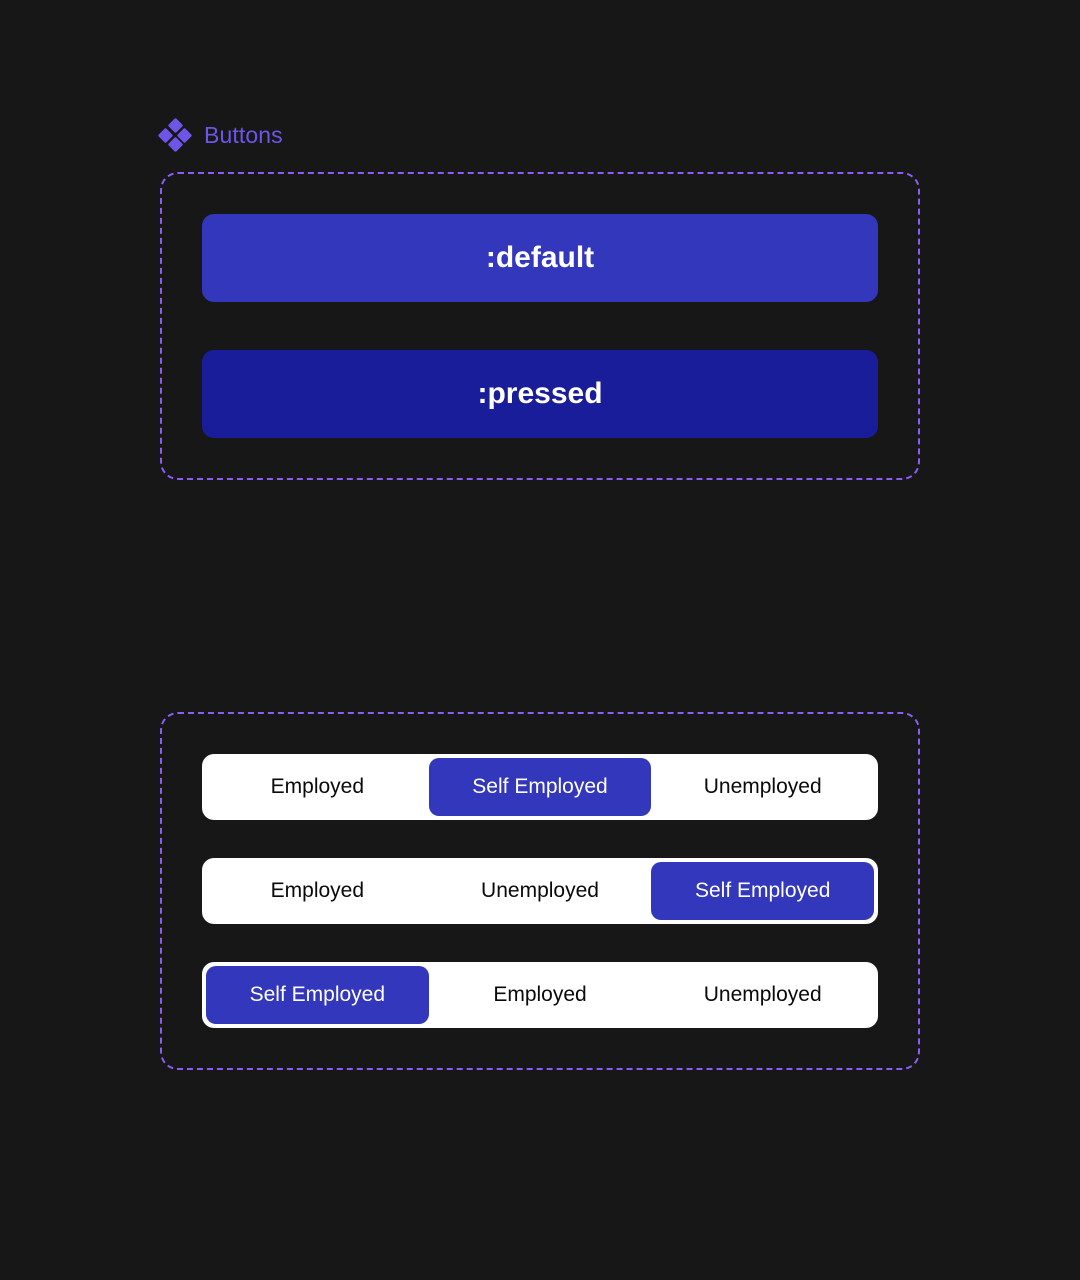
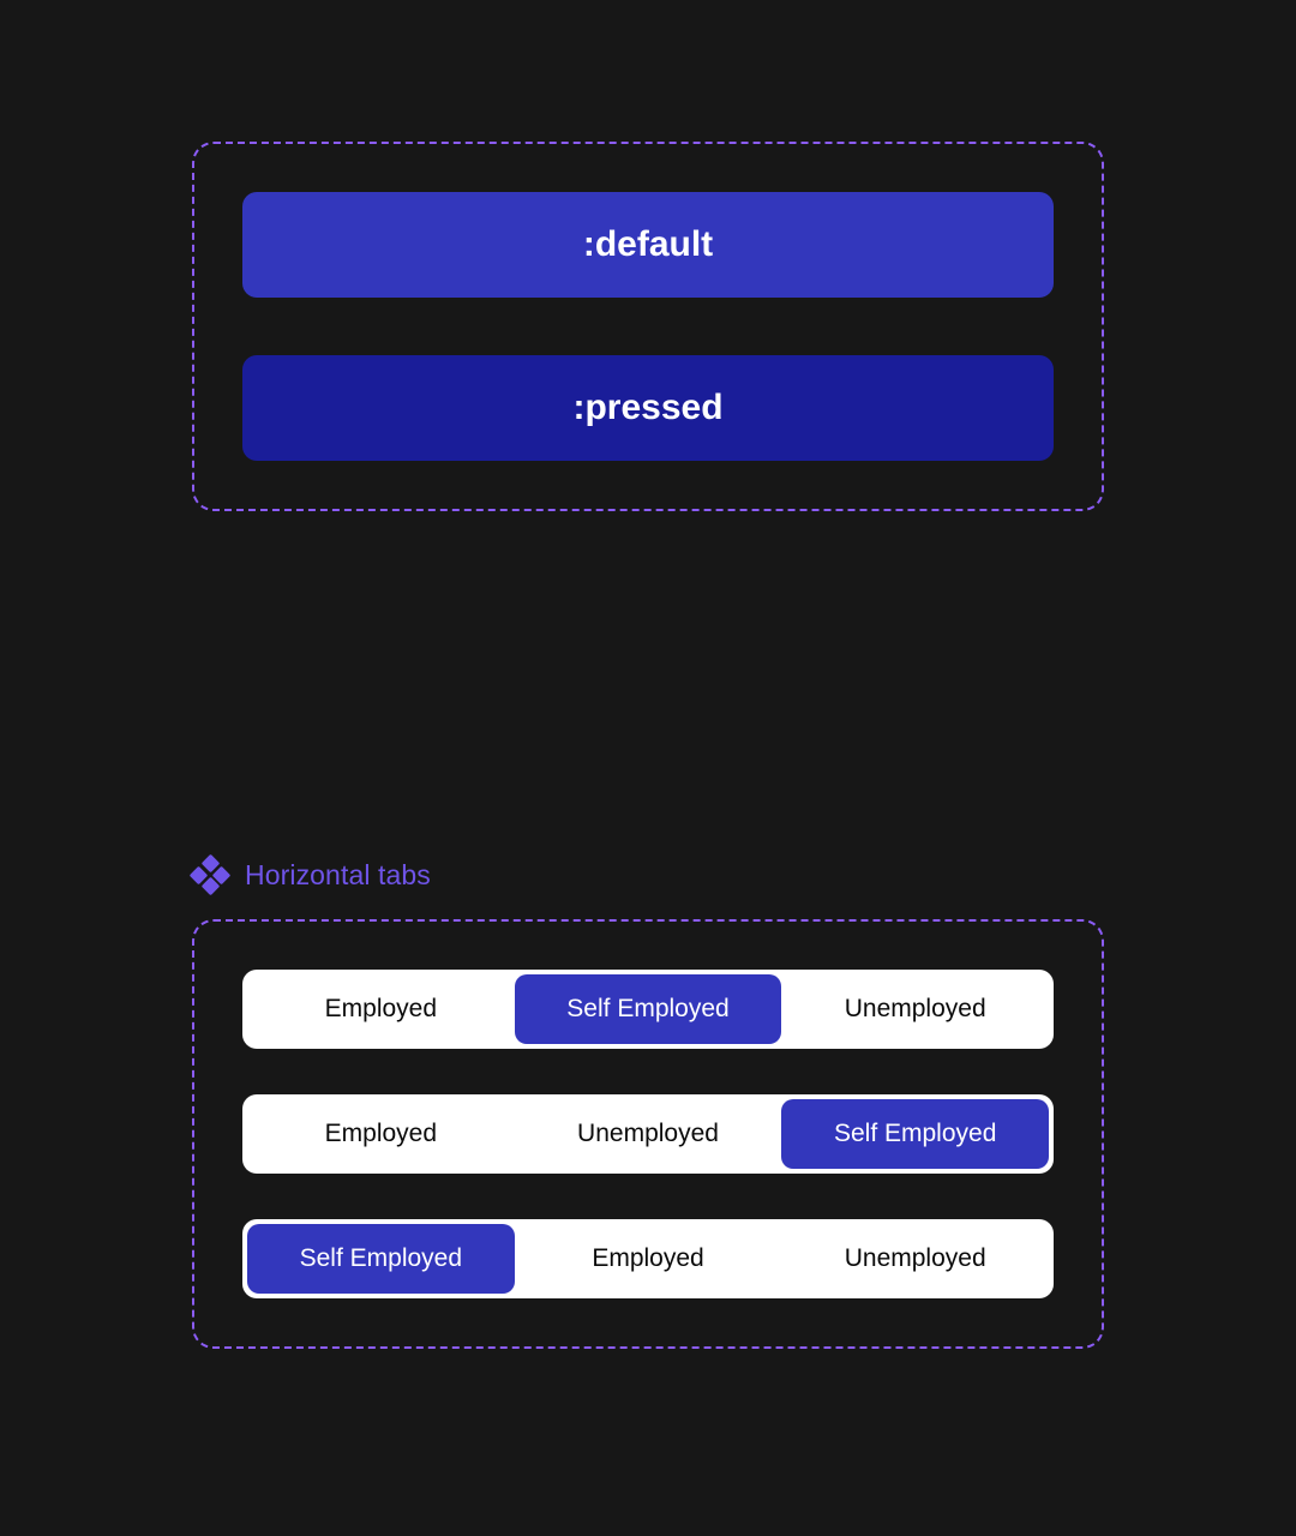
- Buttons
  :default
  :pressed
+ Horizontal tabs
  Employed
  Self Employed
  Unemployed
  Employed
  Unemployed
  Self Employed
  Self Employed
  Employed
  Unemployed
